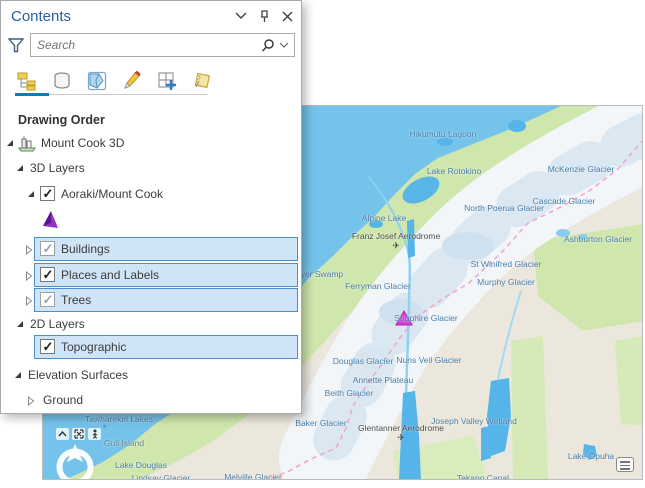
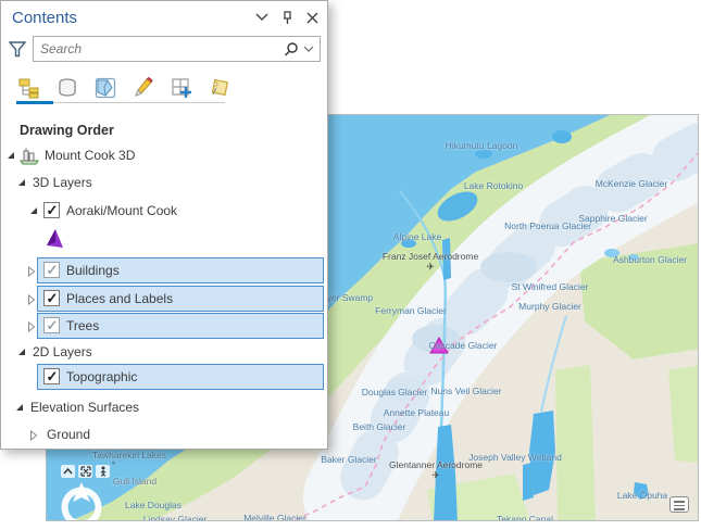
  Hikumutu Lagoon
  Lake Rotokino
  McKenzie Glacier
- Cascade Glacier
+ Sapphire Glacier
  North Poerua Glacier
  Alpine Lake
  Franz Josef Aerodrome
  Ashburton Glacier
  St Winifred Glacier
  yer Swamp
  Murphy Glacier
  Ferryman Glacier
- Sapphire Glacier
+ Cascade Glacier
  Douglas Glacier
  Nuns Veil Glacier
  Annette Plateau
  Beith Glacier
  Tawharekiri Lakes
  Baker Glacier
  Joseph Valley Wetland
  Glentanner Aerodrome
  Gull Island
  Lake Ōpuha
  Lake Douglas
  Lindsay Glacier
  Tekapo Canal
  Melville Glacier
  ✈
  ✈
  °
  Contents
  Search
  Drawing Order
  Mount Cook 3D
  3D Layers
  Aoraki/Mount Cook
  Buildings
  Places and Labels
  Trees
  2D Layers
  Topographic
  Elevation Surfaces
  Ground
